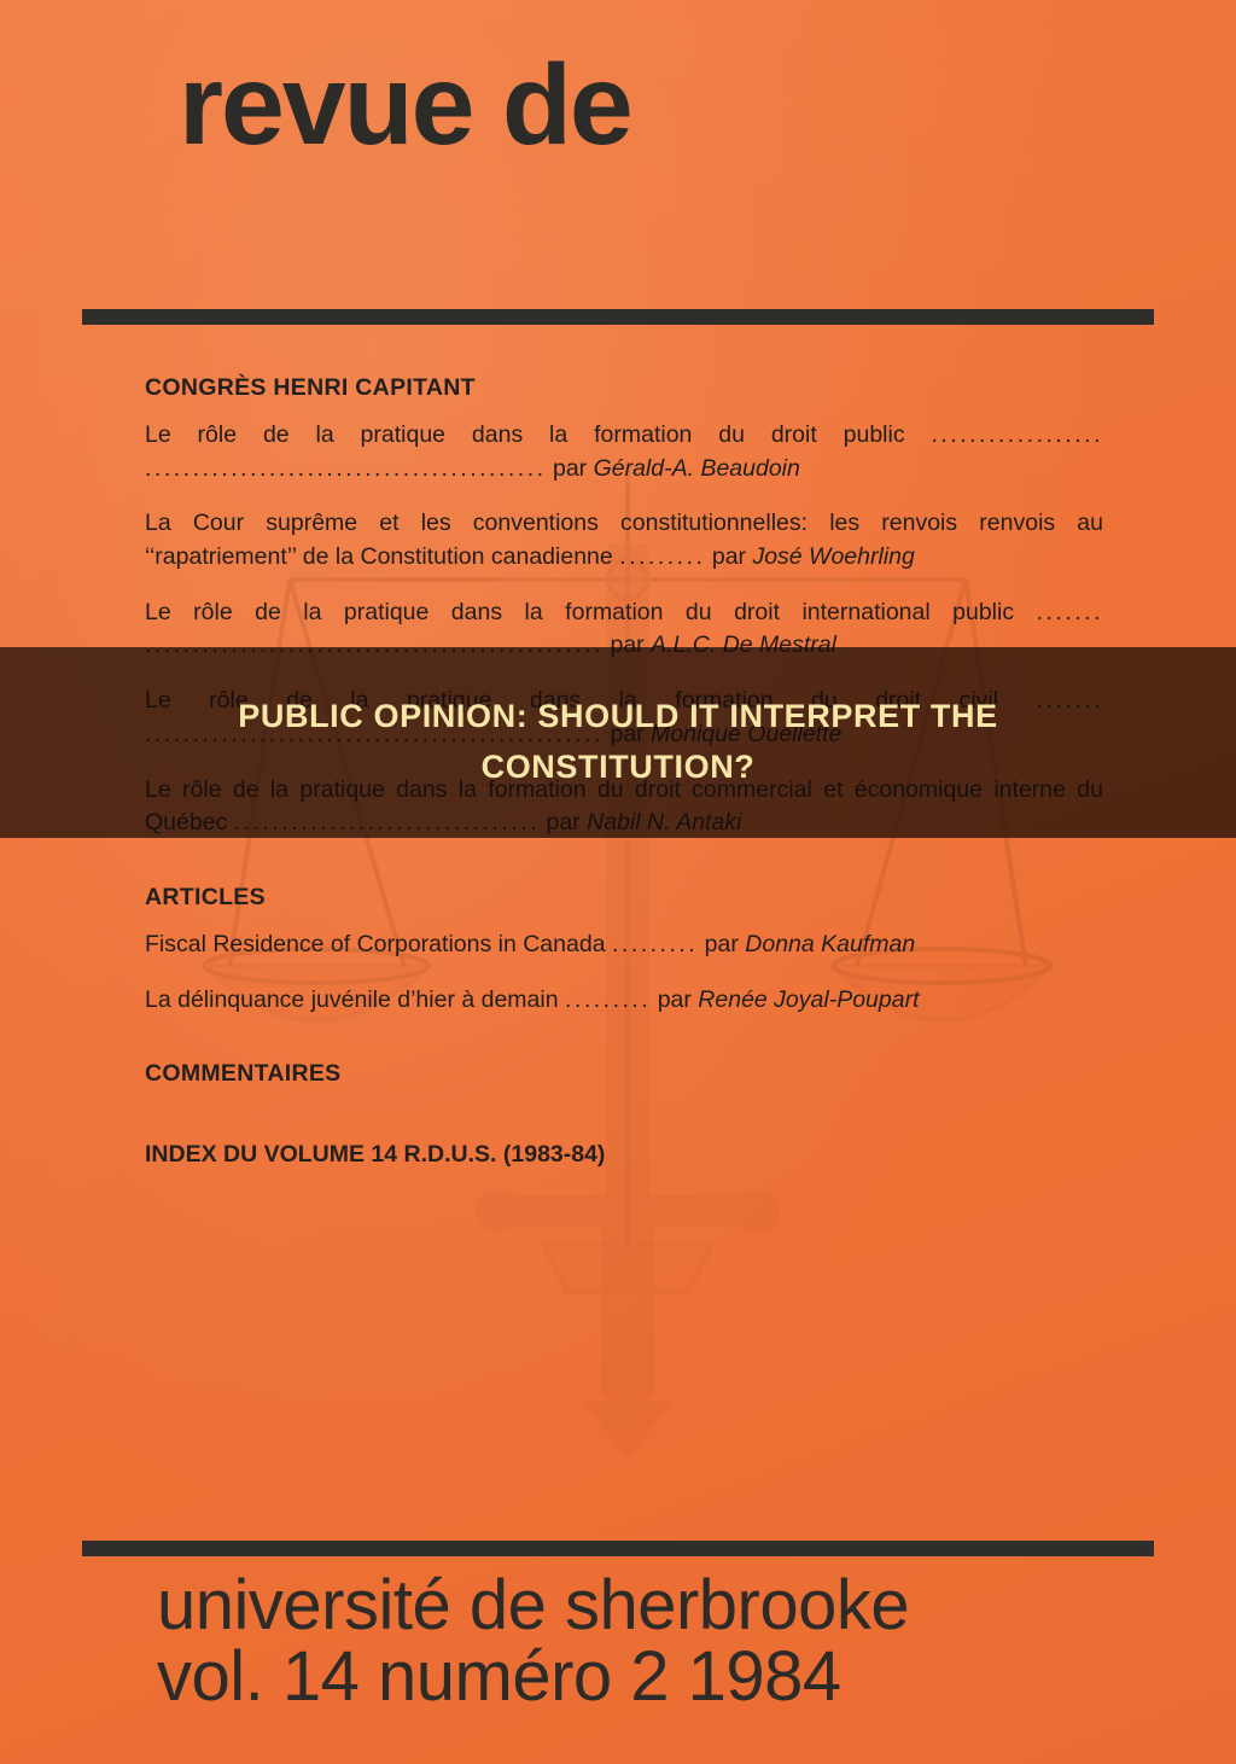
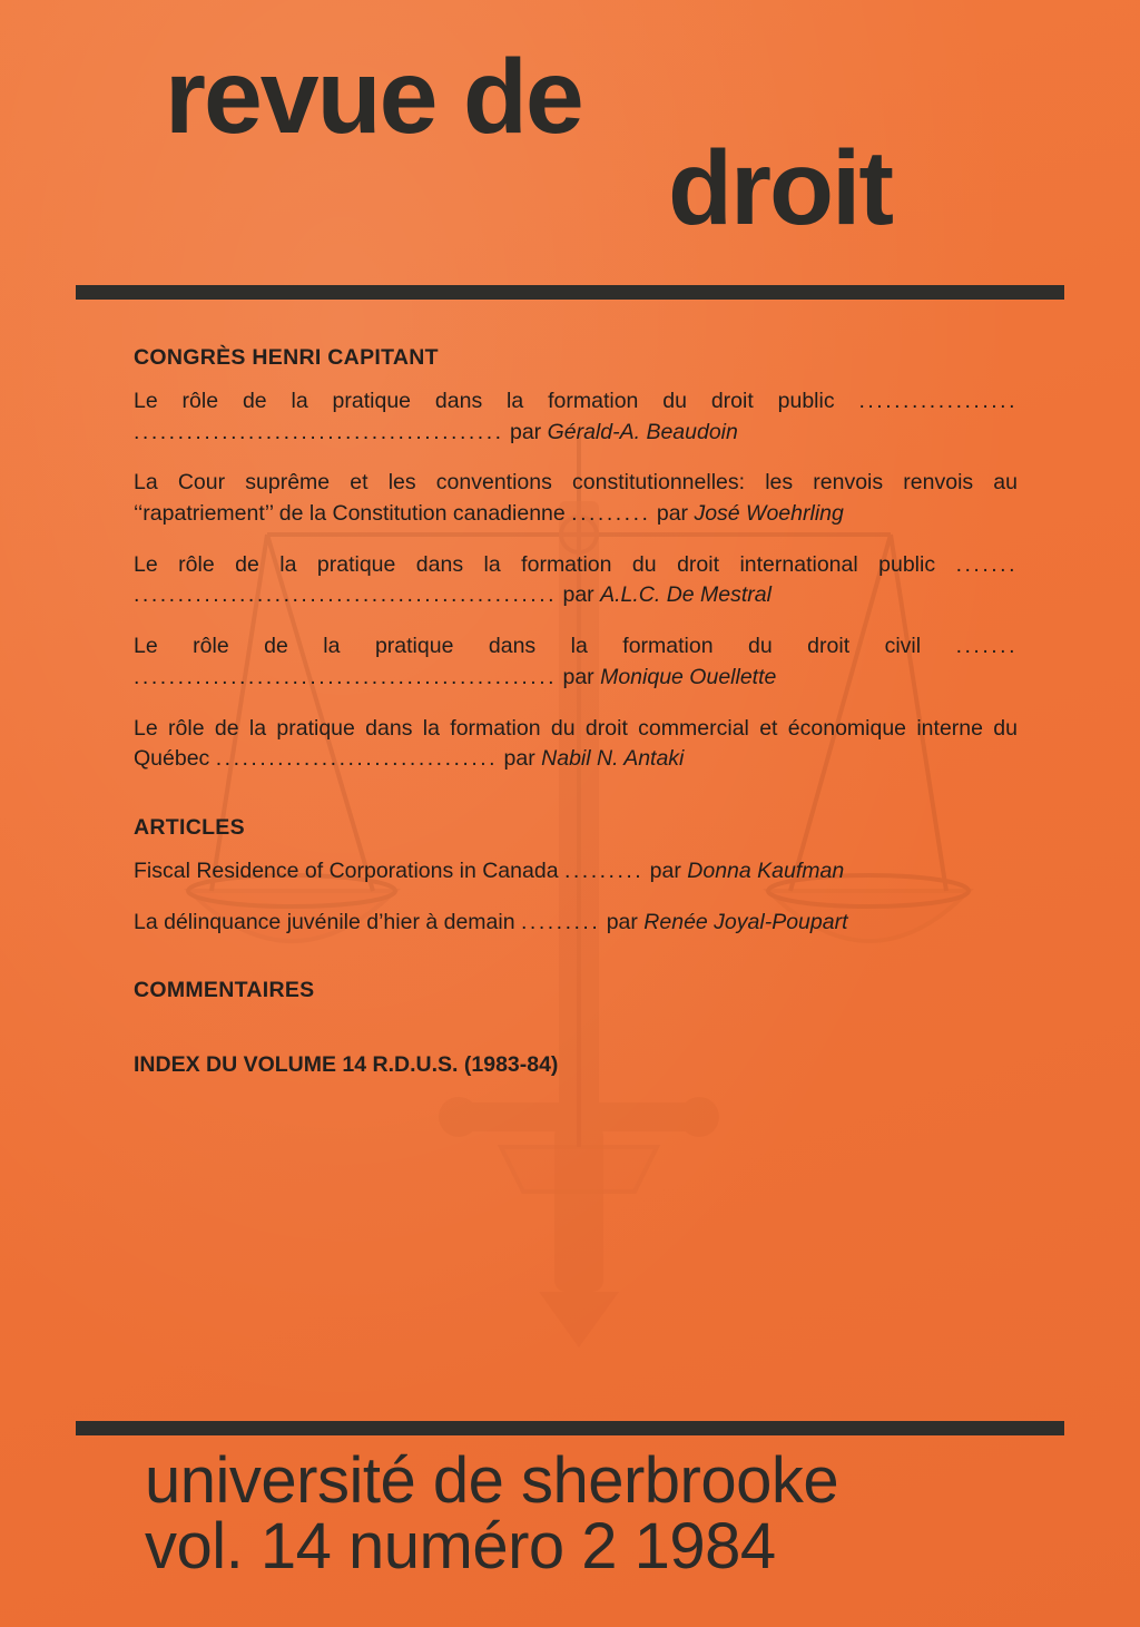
  revue de
+ droit
  CONGRÈS HENRI CAPITANT
  Le rôle de la pratique dans la formation du droit public .................. .......................................... par Gérald-A. Beaudoin
  La Cour suprême et les conventions constitutionnelles: les renvois renvois au ‘‘rapatriement’’ de la Constitution canadienne ......... par José Woehrling
  Le rôle de la pratique dans la formation du droit international public ....... ................................................ par A.L.C. De Mestral
  Le rôle de la pratique dans la formation du droit civil ....... ................................................ par Monique Ouellette
  Le rôle de la pratique dans la formation du droit commercial et économique interne du Québec ................................ par Nabil N. Antaki
  ARTICLES
  Fiscal Residence of Corporations in Canada ......... par Donna Kaufman
  La délinquance juvénile d’hier à demain ......... par Renée Joyal-Poupart
  COMMENTAIRES
  INDEX DU VOLUME 14 R.D.U.S. (1983-84)
  université de sherbrooke
  vol. 14 numéro 2 1984
- PUBLIC OPINION: SHOULD IT INTERPRET THE CONSTITUTION?
